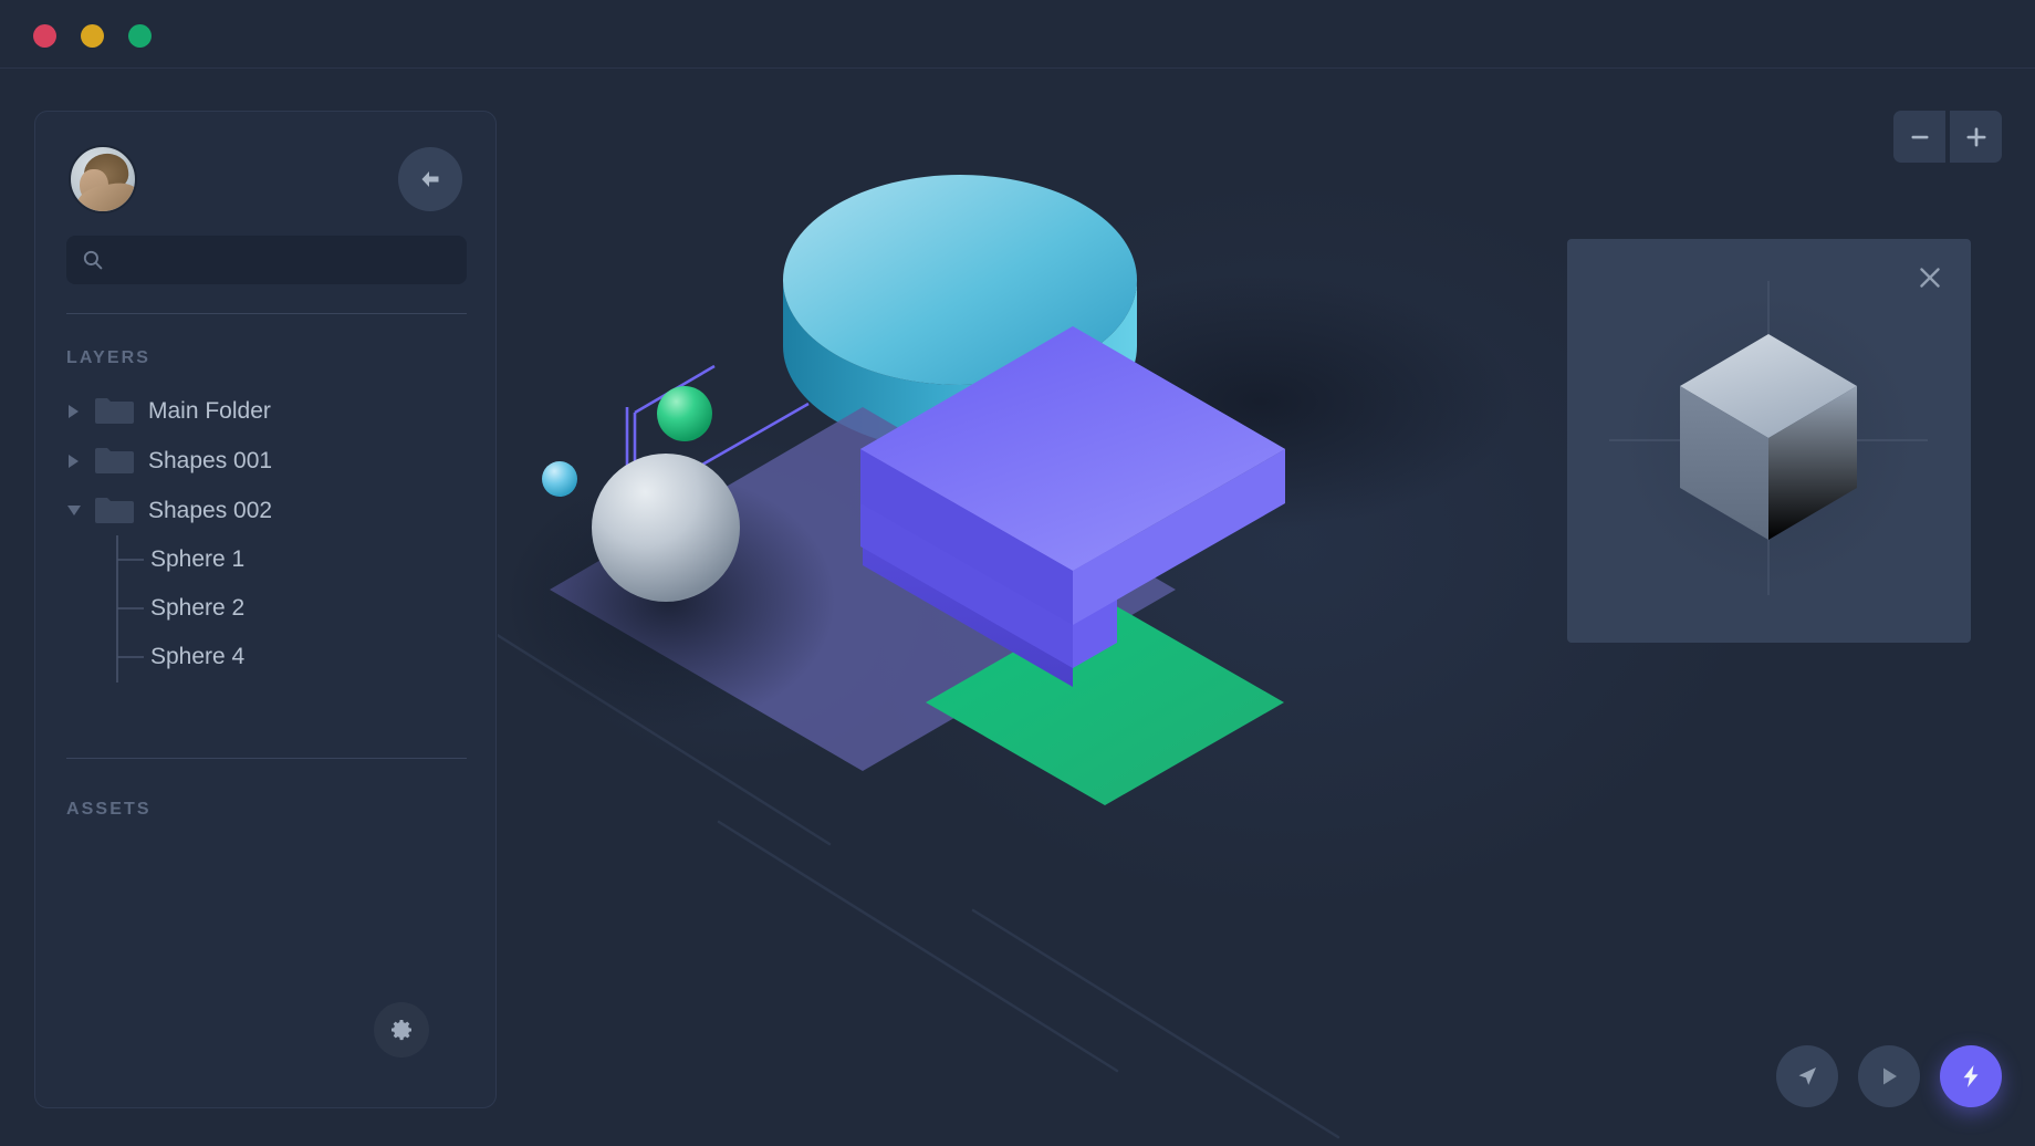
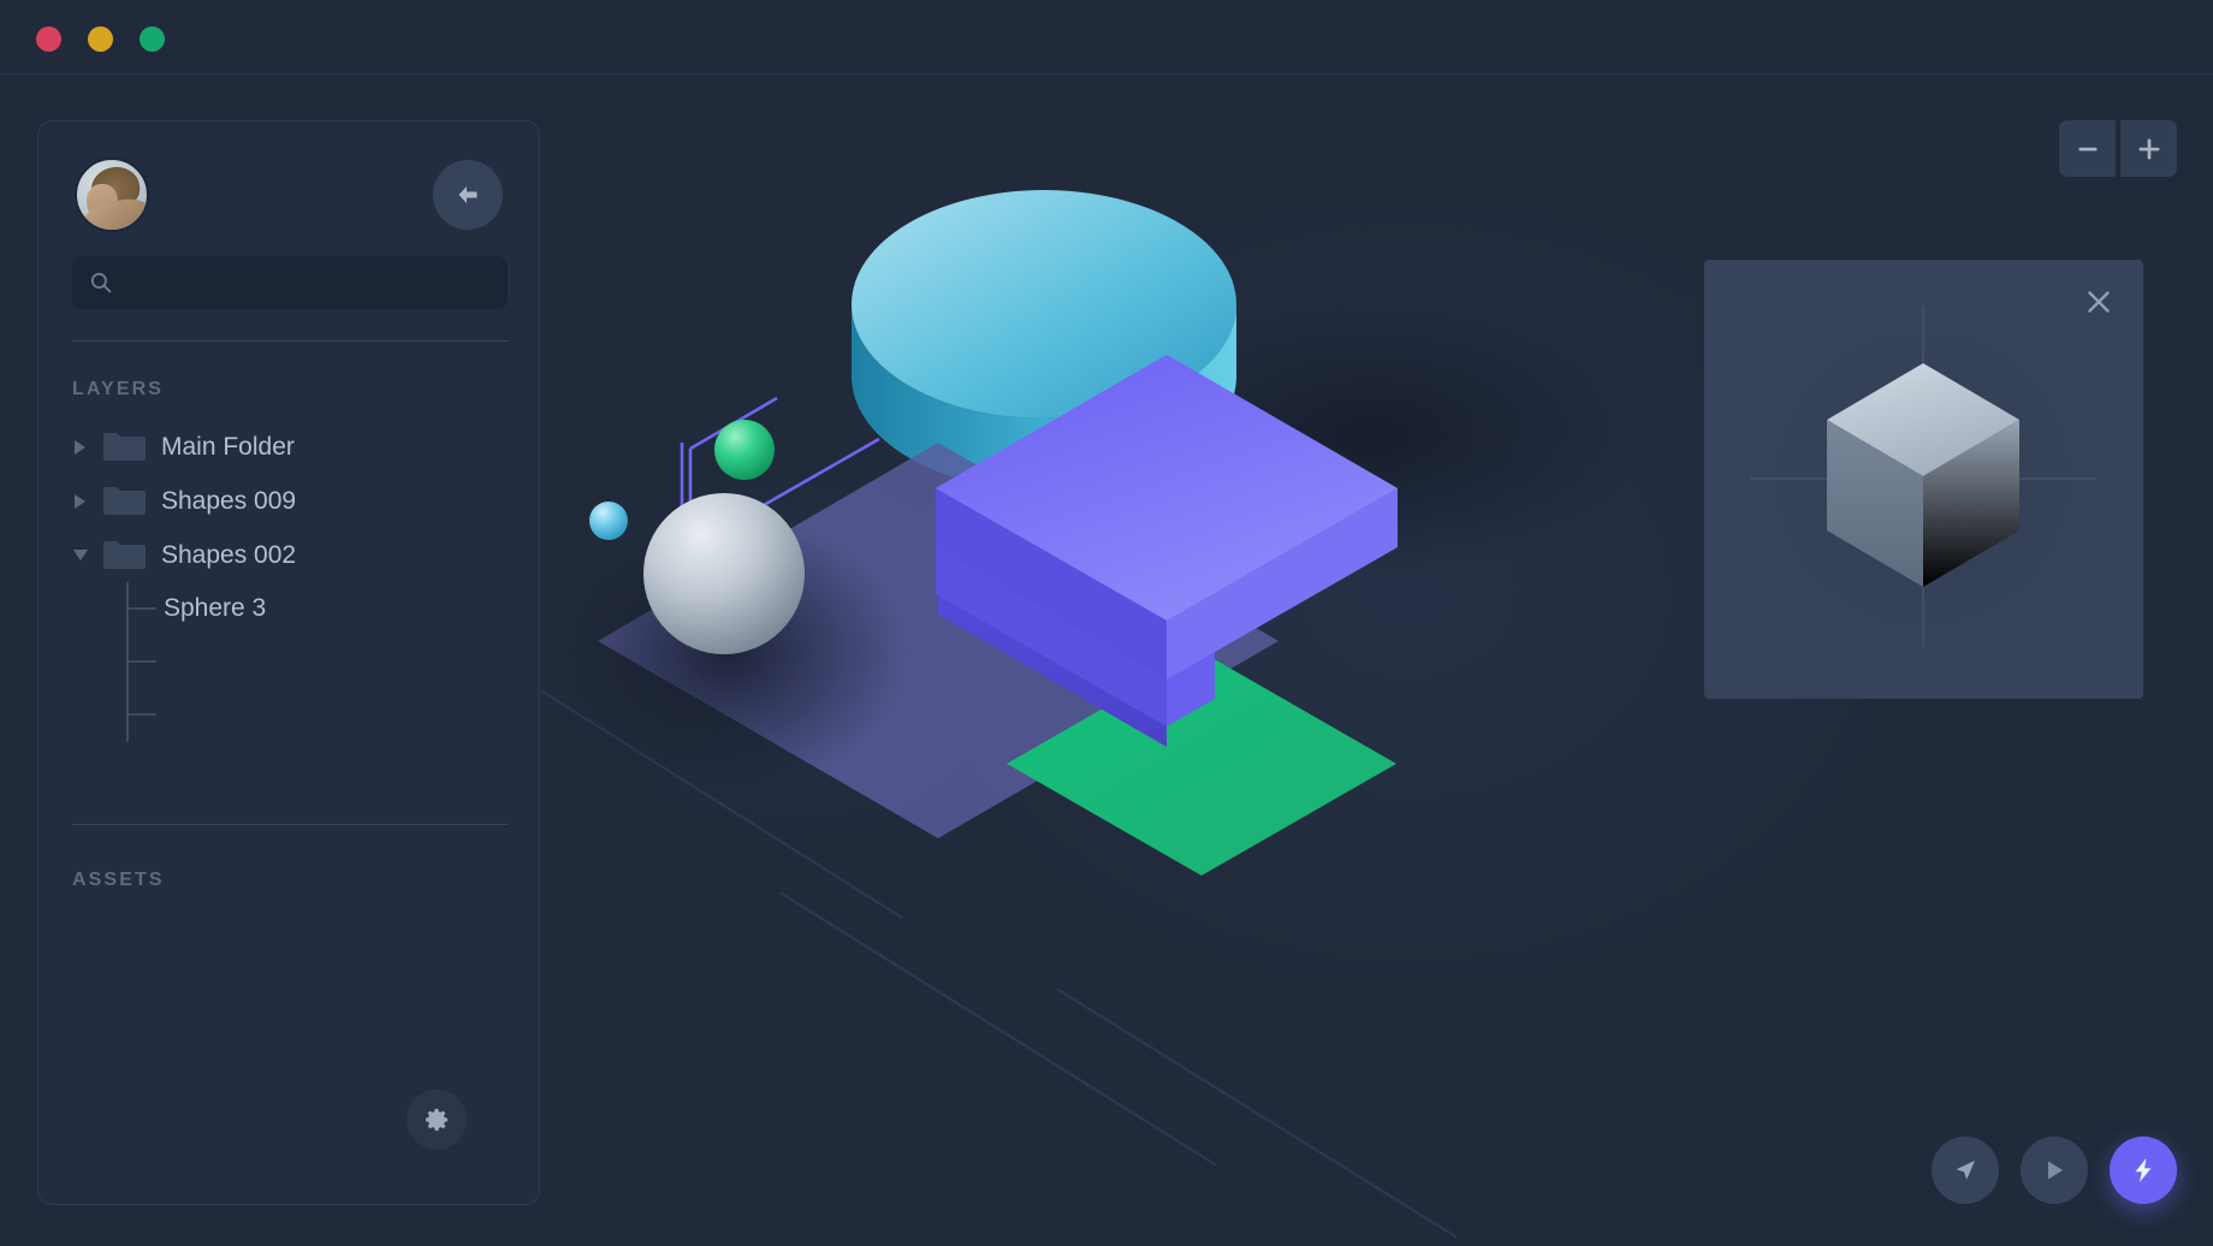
  LAYERS
  Main Folder
- Shapes 001
+ Shapes 009
  Shapes 002
- Sphere 1
- Sphere 2
- Sphere 4
+ Sphere 3
  ASSETS
